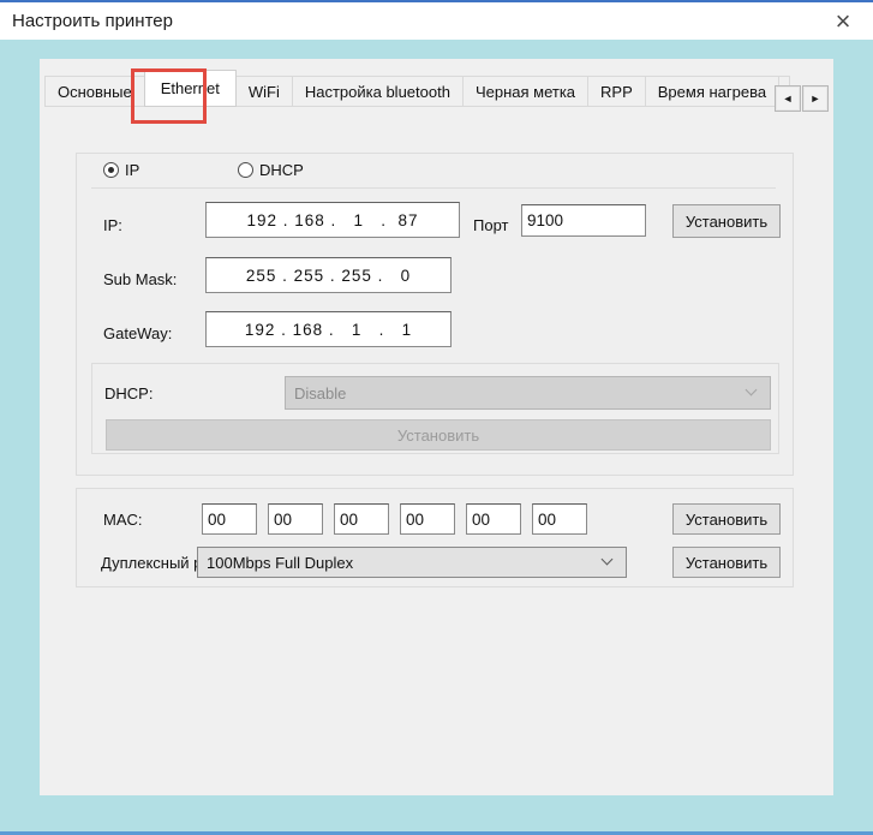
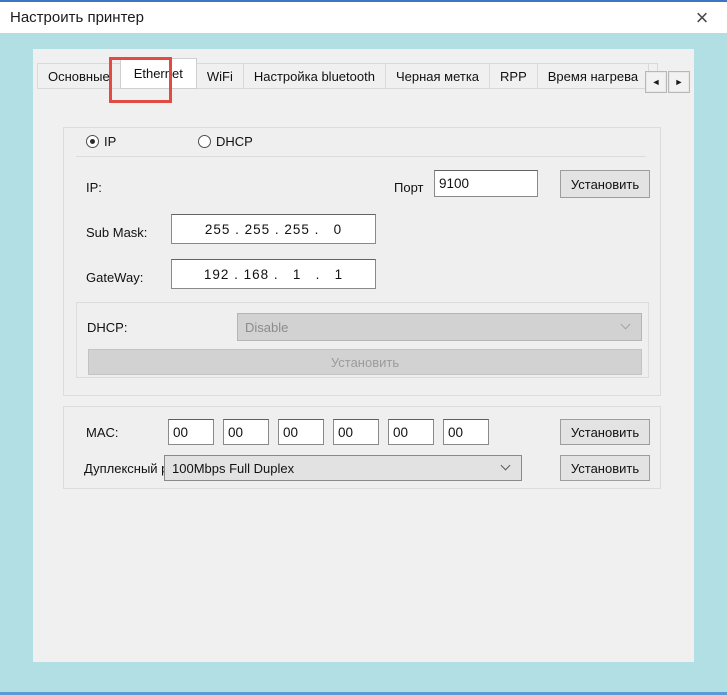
  Настроить принтер
  ×
  Основные
  Ethernet
  WiFi
  Настройка bluetooth
  Черная метка
  RPP
  Время нагрева
  ◄
  ►
  IP
  DHCP
  IP:
- 192 . 168 . 1 . 87
  Порт
  9100
  Установить
  Sub Mask:
  255 . 255 . 255 . 0
  GateWay:
  192 . 168 . 1 . 1
  DHCP:
  Disable
  Установить
  MAC:
  00
  00
  00
  00
  00
  00
  Установить
  Дуплексный
  100Mbps Full Duplex
  Установить
